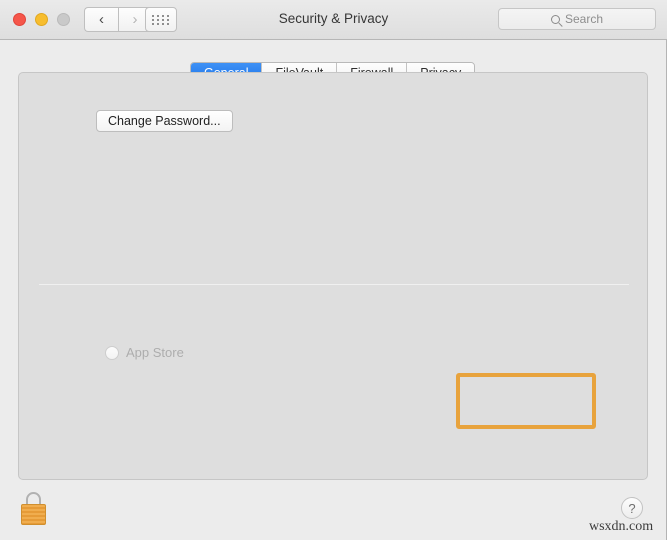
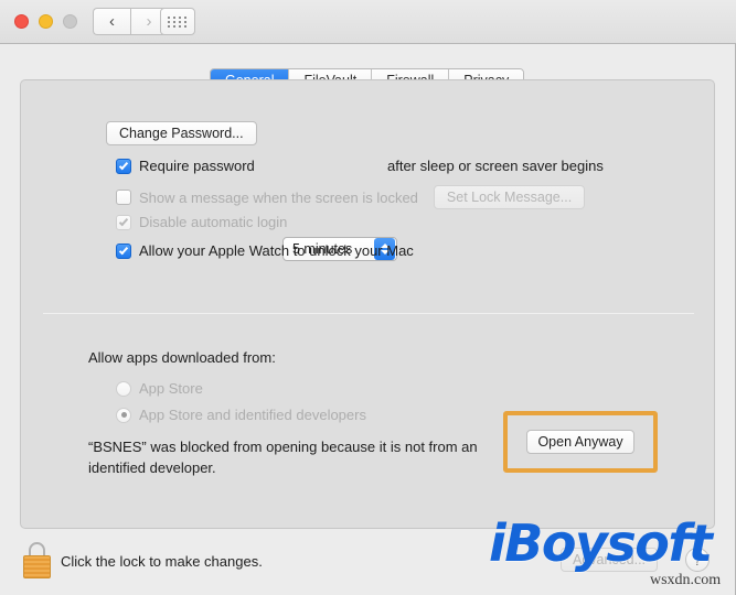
  ‹
  ›
- Security & Privacy
- Search
  Change Password...
+ Require password
+ 5 minutes
+ after sleep or screen saver begins
+ Show a message when the screen is locked
+ Set Lock Message...
+ Disable automatic login
+ Allow your Apple Watch to unlock your Mac
+ Allow apps downloaded from:
  App Store
+ App Store and identified developers
+ “BSNES” was blocked from opening because it is not from an
+ identified developer.
+ Open Anyway
+ Click the lock to make changes.
+ Advanced...
  ?
+ iBoysoft
  wsxdn.com
